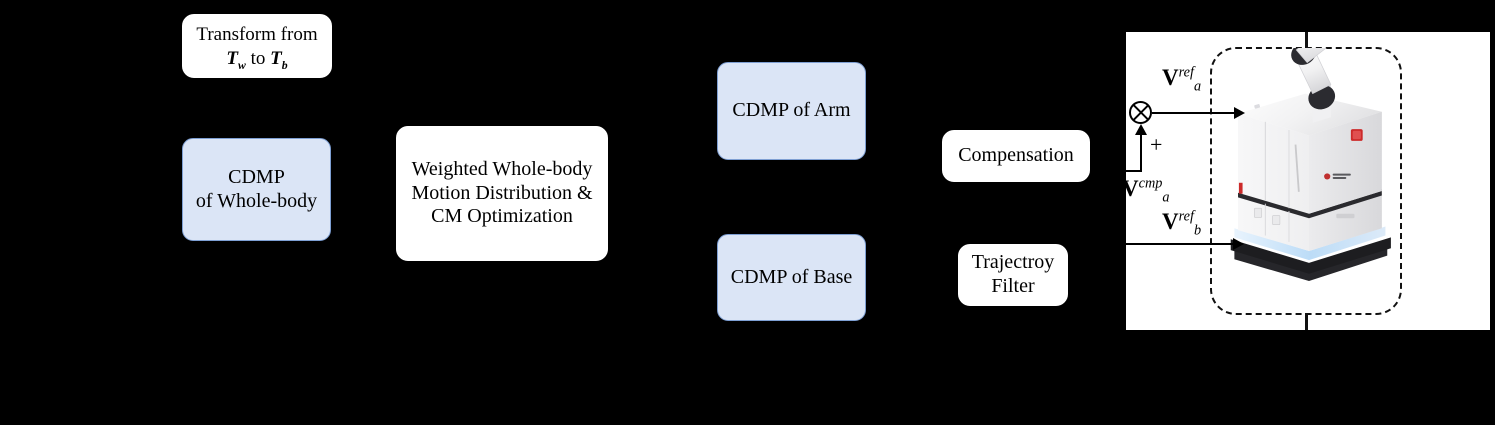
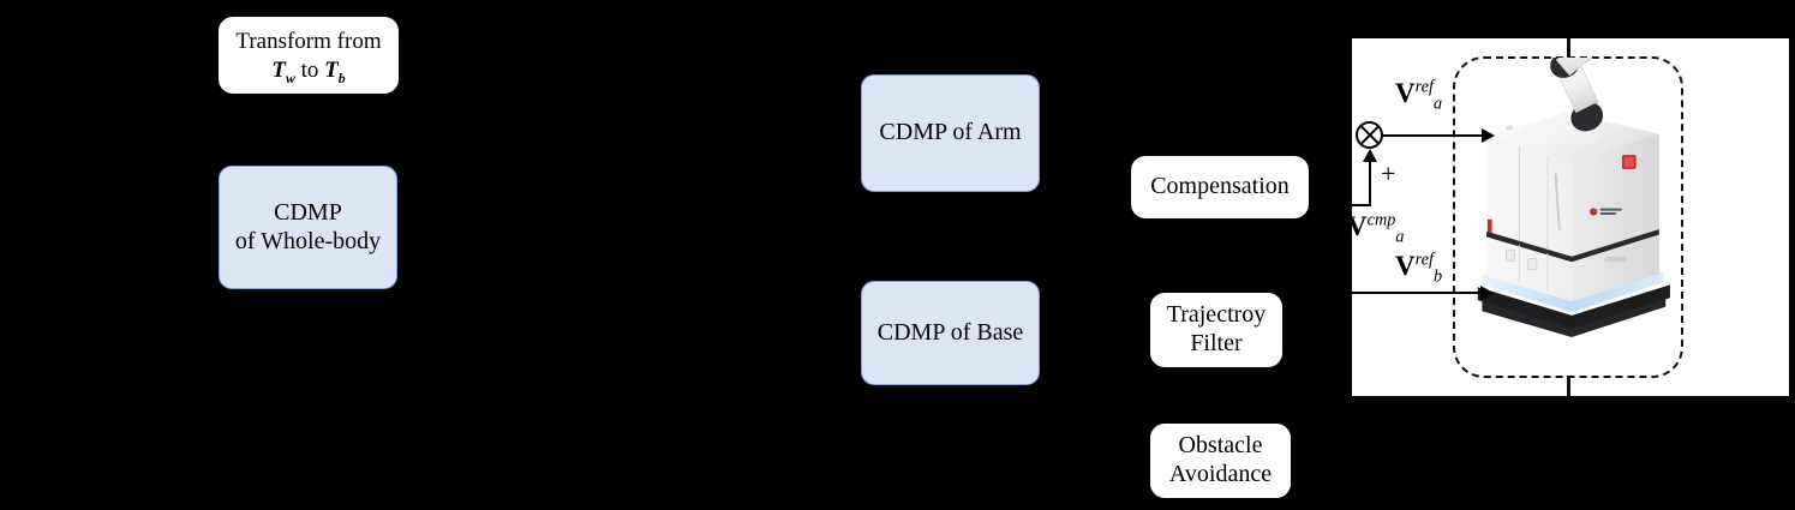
  Transform from
  Tw to Tb
  CDMP
  of Whole-body
- Weighted Whole-body
- Motion Distribution &
- CM Optimization
  CDMP of Arm
  CDMP of Base
  Compensation
  Trajectroy
  Filter
+ Obstacle
+ Avoidance
  Vrefa
  +
  Vcmpa
  Vrefb
